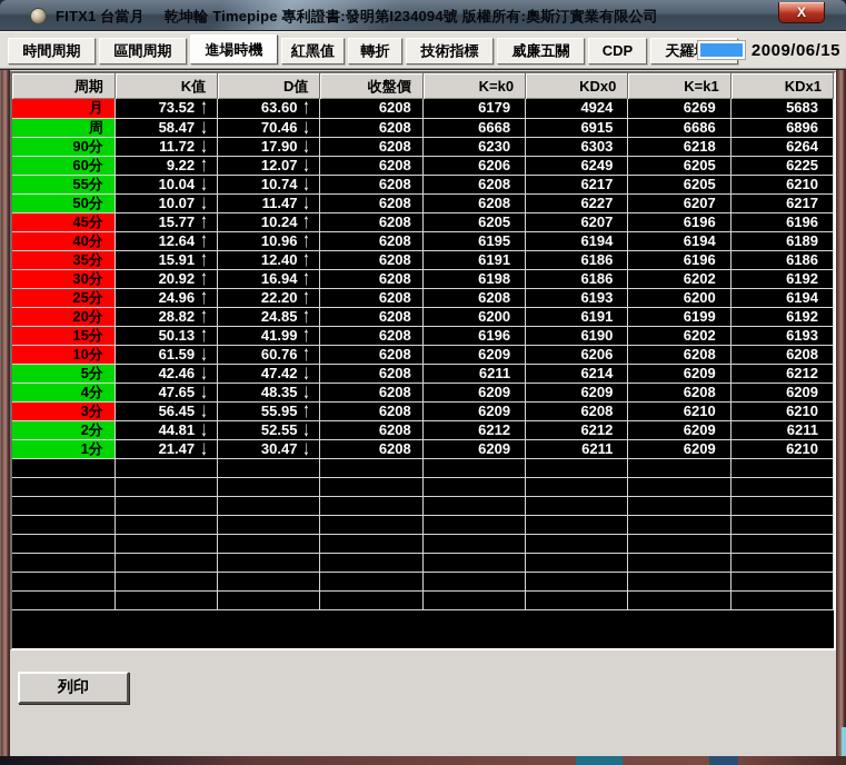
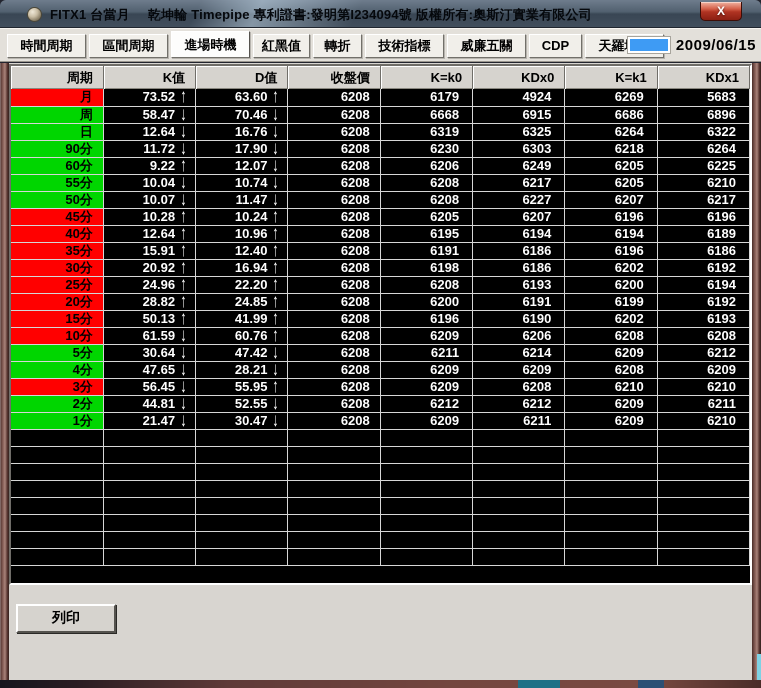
  FITX1 台當月 乾坤輪 Timepipe 專利證書:發明第I234094號 版權所有:奧斯汀實業有限公司
  X
  時間周期
  區間周期
  進場時機
  紅黑值
  轉折
  技術指標
  威廉五關
  CDP
  2009/06/15
  周期	K值	D值	收盤價	K=k0	KDx0	K=k1	KDx1
  月	73.52 ↑	63.60 ↑	6208	6179	4924	6269	5683
  周	58.47 ↓	70.46 ↓	6208	6668	6915	6686	6896
+ 日	12.64 ↓	16.76 ↓	6208	6319	6325	6264	6322
  90分	11.72 ↓	17.90 ↓	6208	6230	6303	6218	6264
  60分	9.22 ↑	12.07 ↓	6208	6206	6249	6205	6225
  55分	10.04 ↓	10.74 ↓	6208	6208	6217	6205	6210
  50分	10.07 ↓	11.47 ↓	6208	6208	6227	6207	6217
- 45分	15.77 ↑	10.24 ↑	6208	6205	6207	6196	6196
+ 45分	10.28 ↑	10.24 ↑	6208	6205	6207	6196	6196
  40分	12.64 ↑	10.96 ↑	6208	6195	6194	6194	6189
  35分	15.91 ↑	12.40 ↑	6208	6191	6186	6196	6186
  30分	20.92 ↑	16.94 ↑	6208	6198	6186	6202	6192
  25分	24.96 ↑	22.20 ↑	6208	6208	6193	6200	6194
  20分	28.82 ↑	24.85 ↑	6208	6200	6191	6199	6192
  15分	50.13 ↑	41.99 ↑	6208	6196	6190	6202	6193
  10分	61.59 ↓	60.76 ↑	6208	6209	6206	6208	6208
- 5分	42.46 ↓	47.42 ↓	6208	6211	6214	6209	6212
+ 5分	30.64 ↓	47.42 ↓	6208	6211	6214	6209	6212
- 4分	47.65 ↓	48.35 ↓	6208	6209	6209	6208	6209
+ 4分	47.65 ↓	28.21 ↓	6208	6209	6209	6208	6209
  3分	56.45 ↓	55.95 ↑	6208	6209	6208	6210	6210
  2分	44.81 ↓	52.55 ↓	6208	6212	6212	6209	6211
  1分	21.47 ↓	30.47 ↓	6208	6209	6211	6209	6210
  列印
